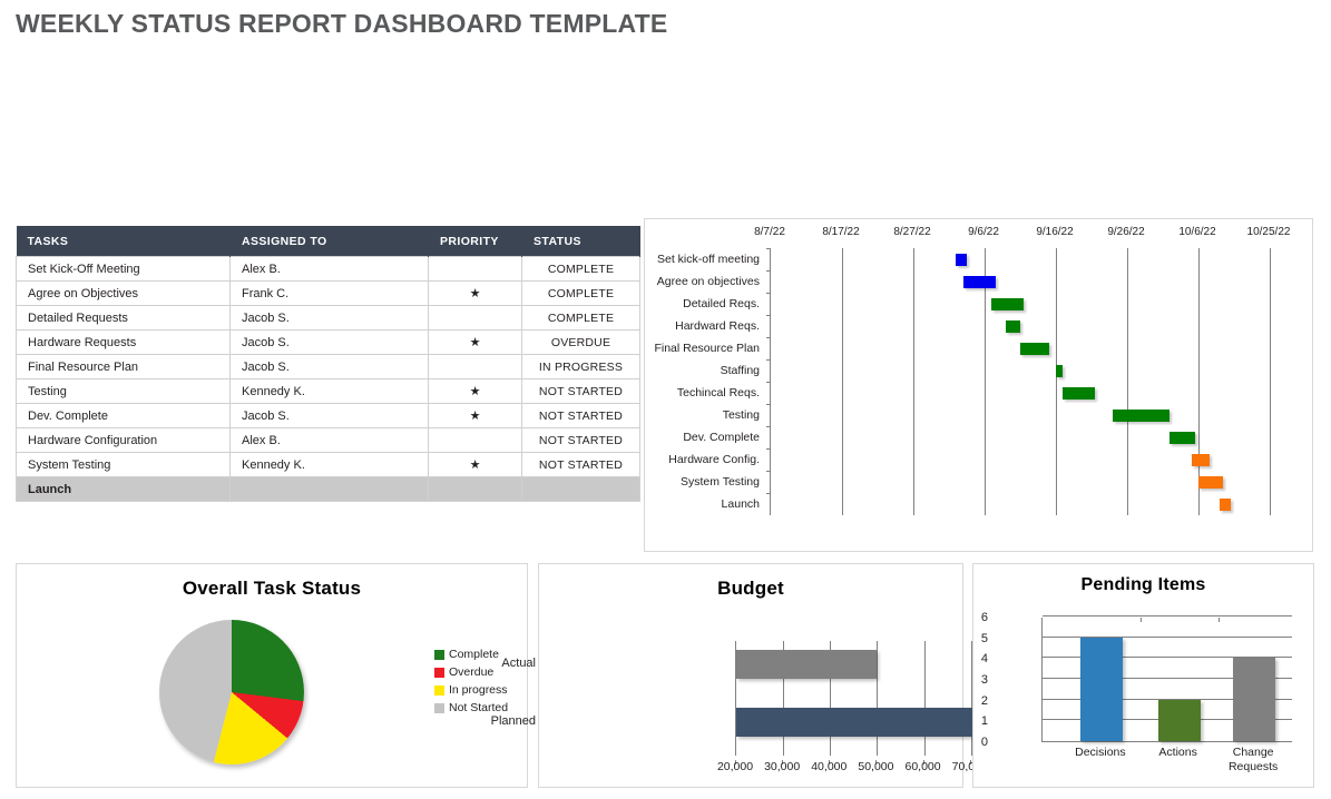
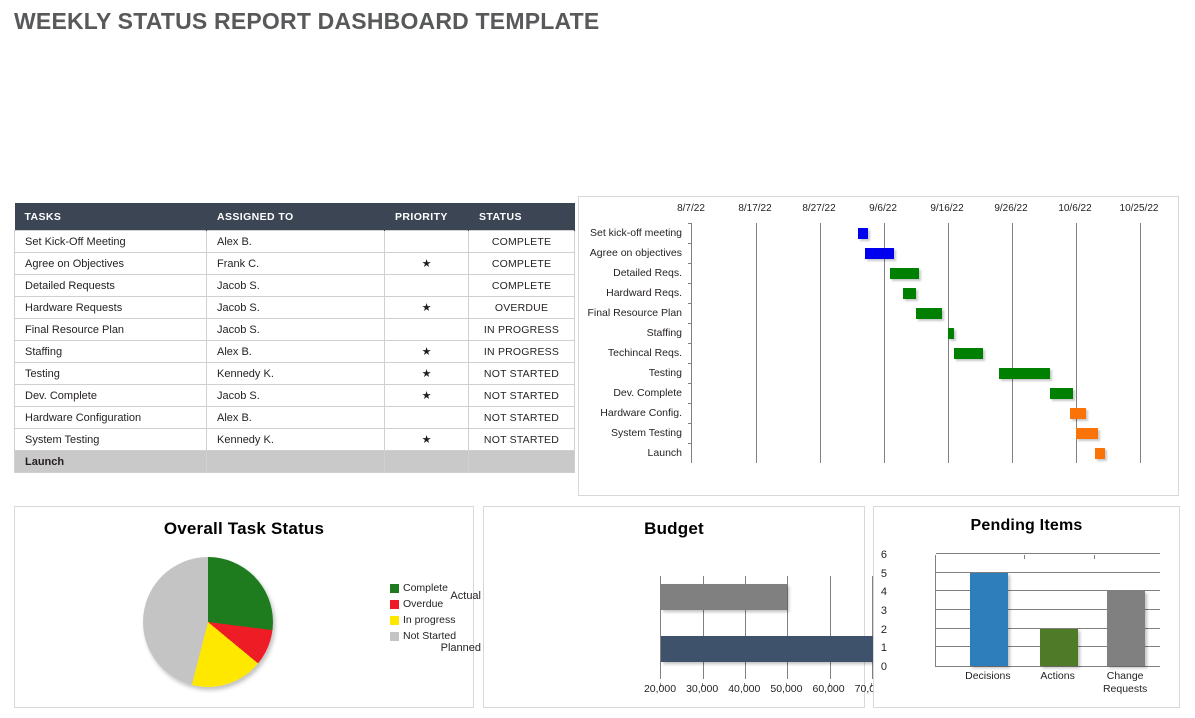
  WEEKLY STATUS REPORT DASHBOARD TEMPLATE
  TASKS	ASSIGNED TO	PRIORITY	STATUS
  Set Kick-Off Meeting	Alex B.		COMPLETE
  Agree on Objectives	Frank C.	★	COMPLETE
  Detailed Requests	Jacob S.		COMPLETE
  Hardware Requests	Jacob S.	★	OVERDUE
  Final Resource Plan	Jacob S.		IN PROGRESS
+ Staffing	Alex B.	★	IN PROGRESS
  Testing	Kennedy K.	★	NOT STARTED
  Dev. Complete	Jacob S.	★	NOT STARTED
  Hardware Configuration	Alex B.		NOT STARTED
  System Testing	Kennedy K.	★	NOT STARTED
  Launch
  8/7/22
  8/17/22
  8/27/22
  9/6/22
  9/16/22
  9/26/22
  10/6/22
  10/25/22
  Set kick-off meeting
  Agree on objectives
  Detailed Reqs.
  Hardward Reqs.
  Final Resource Plan
  Staffing
  Techincal Reqs.
  Testing
  Dev. Complete
  Hardware Config.
  System Testing
  Launch
  Overall Task Status
  Complete
  Overdue
  In progress
  Not Started
  Budget
  Actual
  Planned
  20,000
  30,000
  40,000
  50,000
  60,000
  Pending Items
  6
  5
  4
  3
  2
  1
  0
  Decisions
  Actions
  Change Requests
